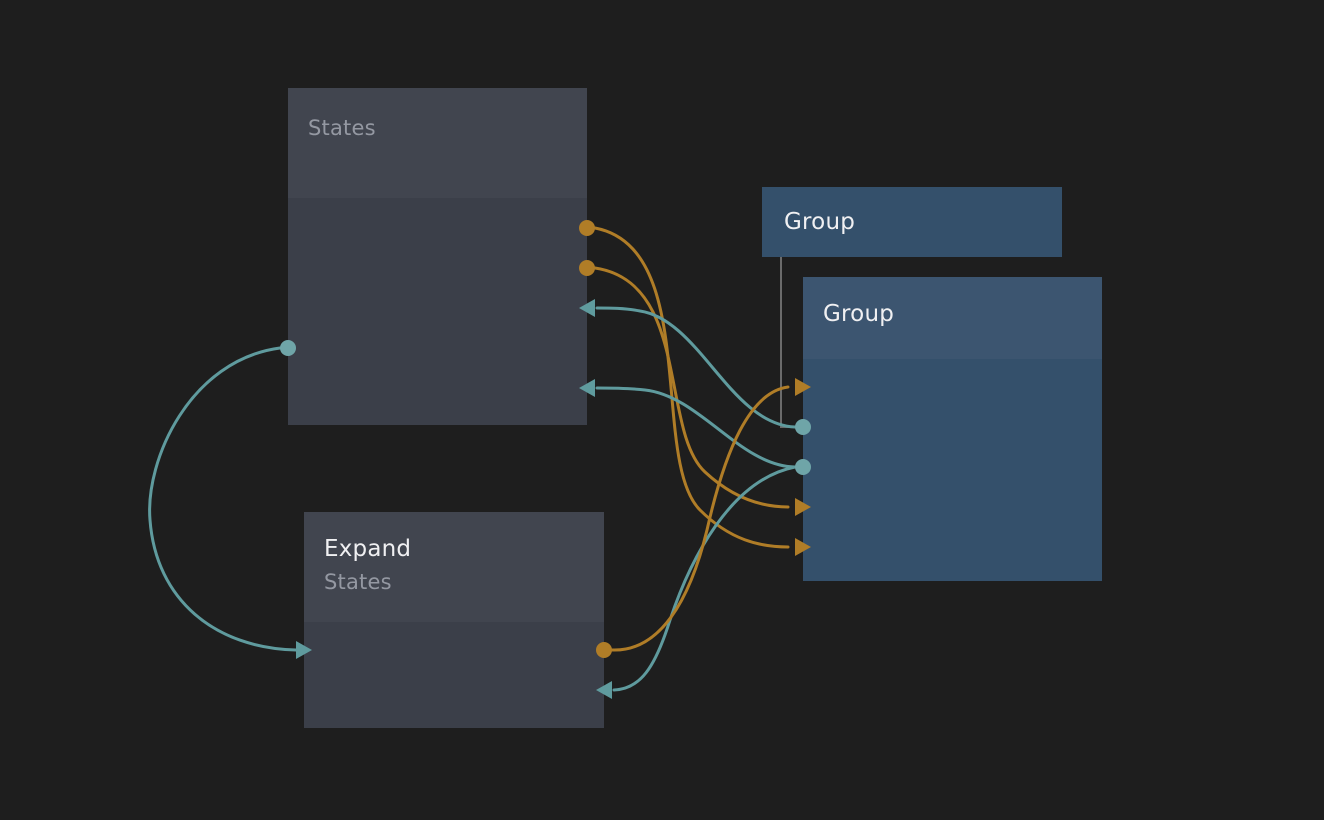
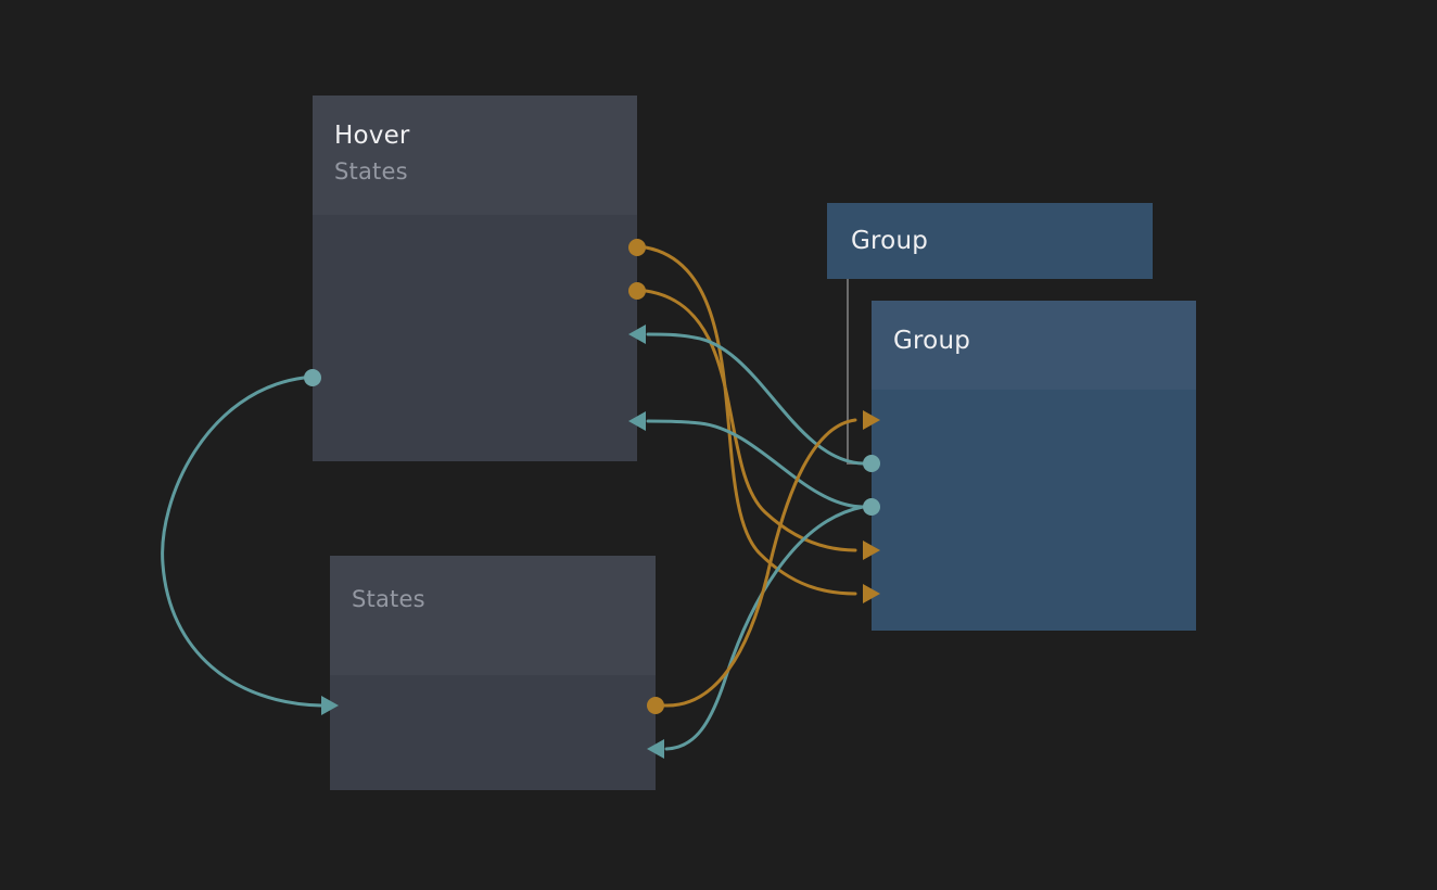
  Group
+ Hover
  States
- Expand
  States
  Group
